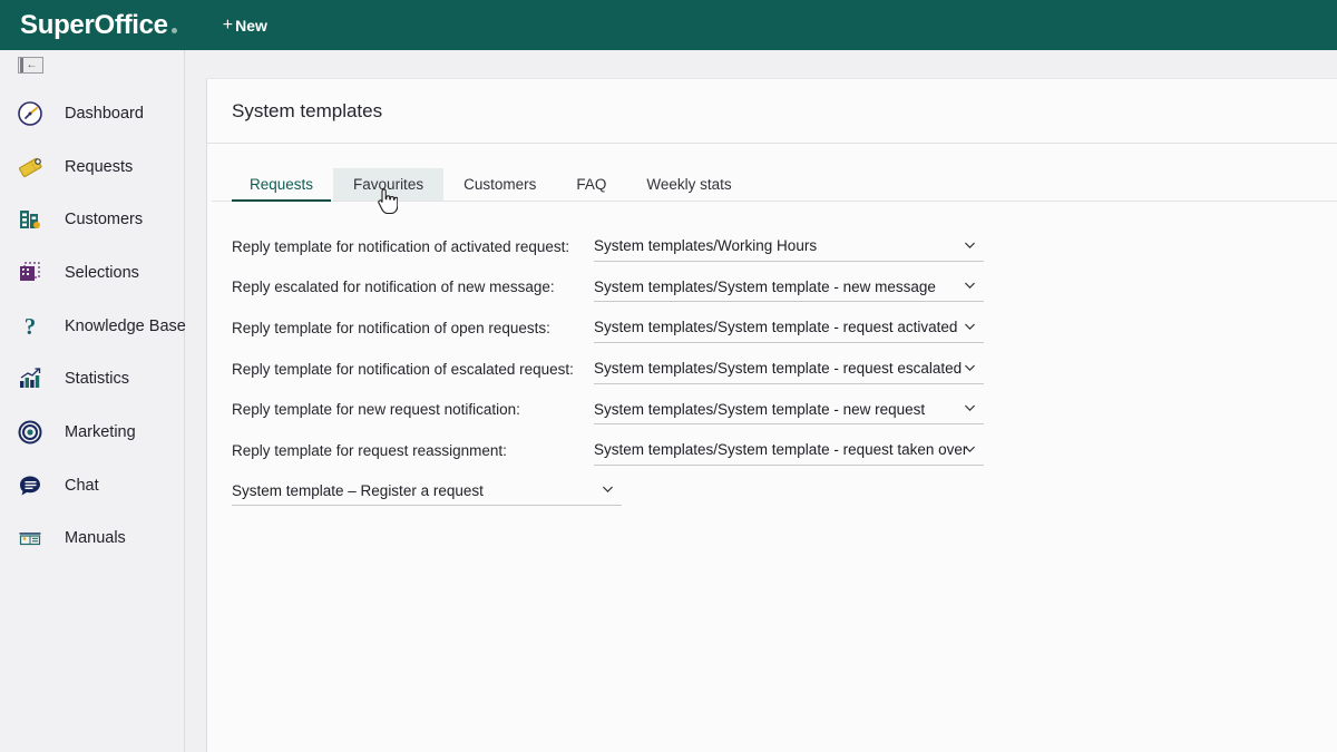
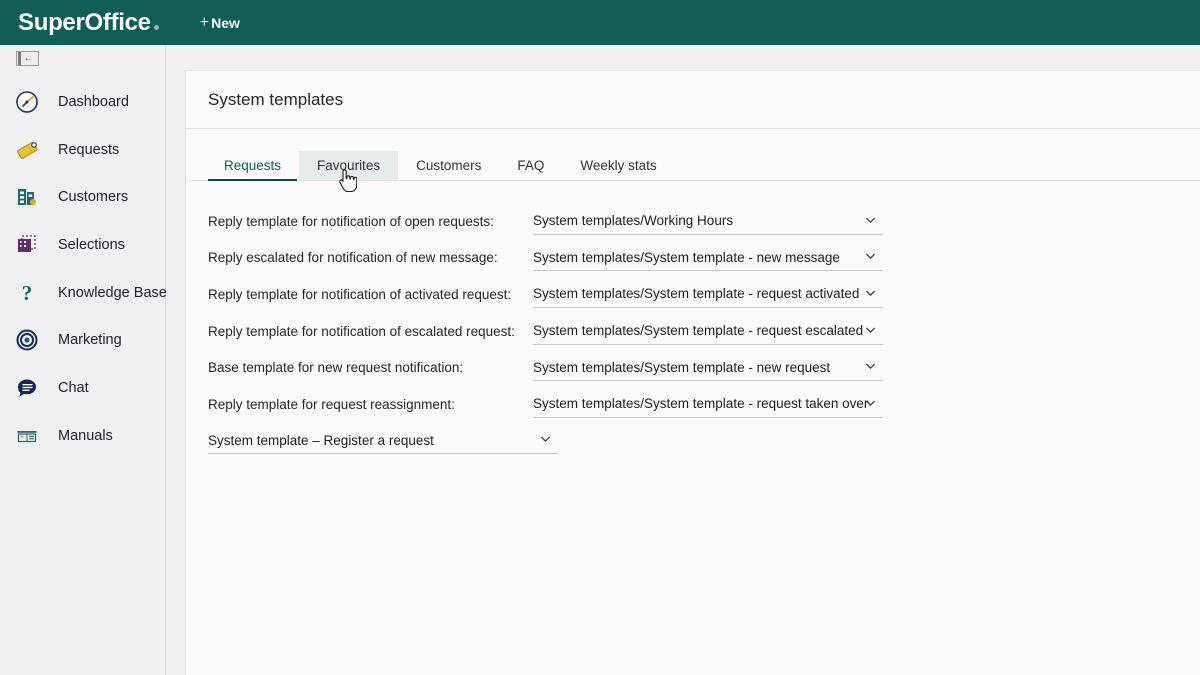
  SuperOffice
  +
  New
  ←
  Dashboard
  Requests
  Customers
  Selections
  ?
  Knowledge Base
- Statistics
  Marketing
  Chat
  Manuals
  System templates
  Requests
  Favourites
  Customers
  FAQ
  Weekly stats
- Reply template for notification of activated request:
+ Reply template for notification of open requests:
  System templates/Working Hours
  Reply escalated for notification of new message:
  System templates/System template - new message
- Reply template for notification of open requests:
+ Reply template for notification of activated request:
  System templates/System template - request activated
  Reply template for notification of escalated request:
  System templates/System template - request escalated
- Reply template for new request notification:
+ Base template for new request notification:
  System templates/System template - new request
  Reply template for request reassignment:
  System templates/System template - request taken over
  System template – Register a request
